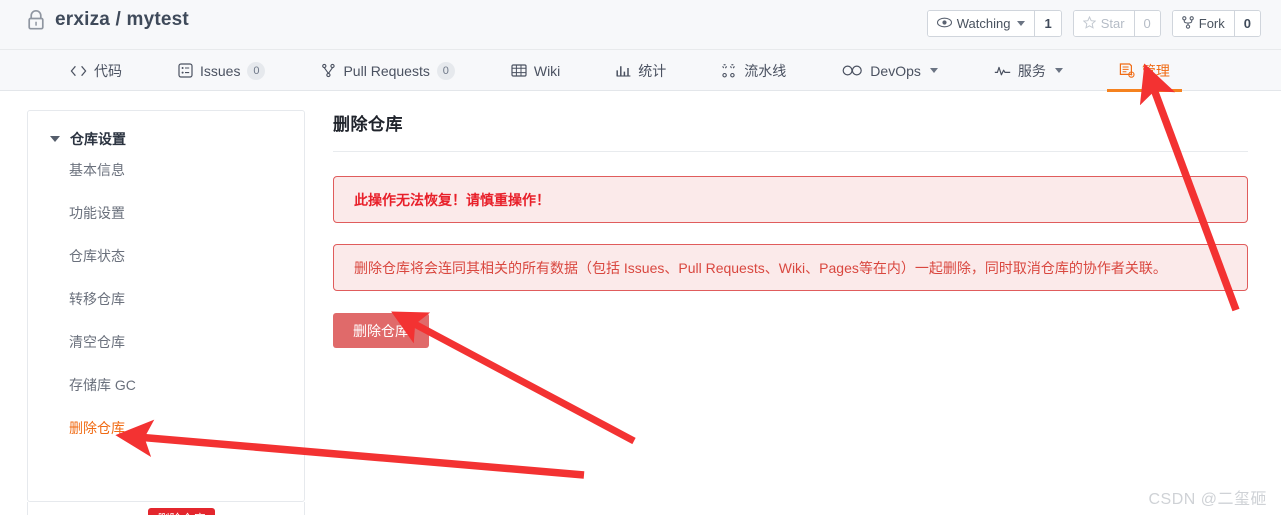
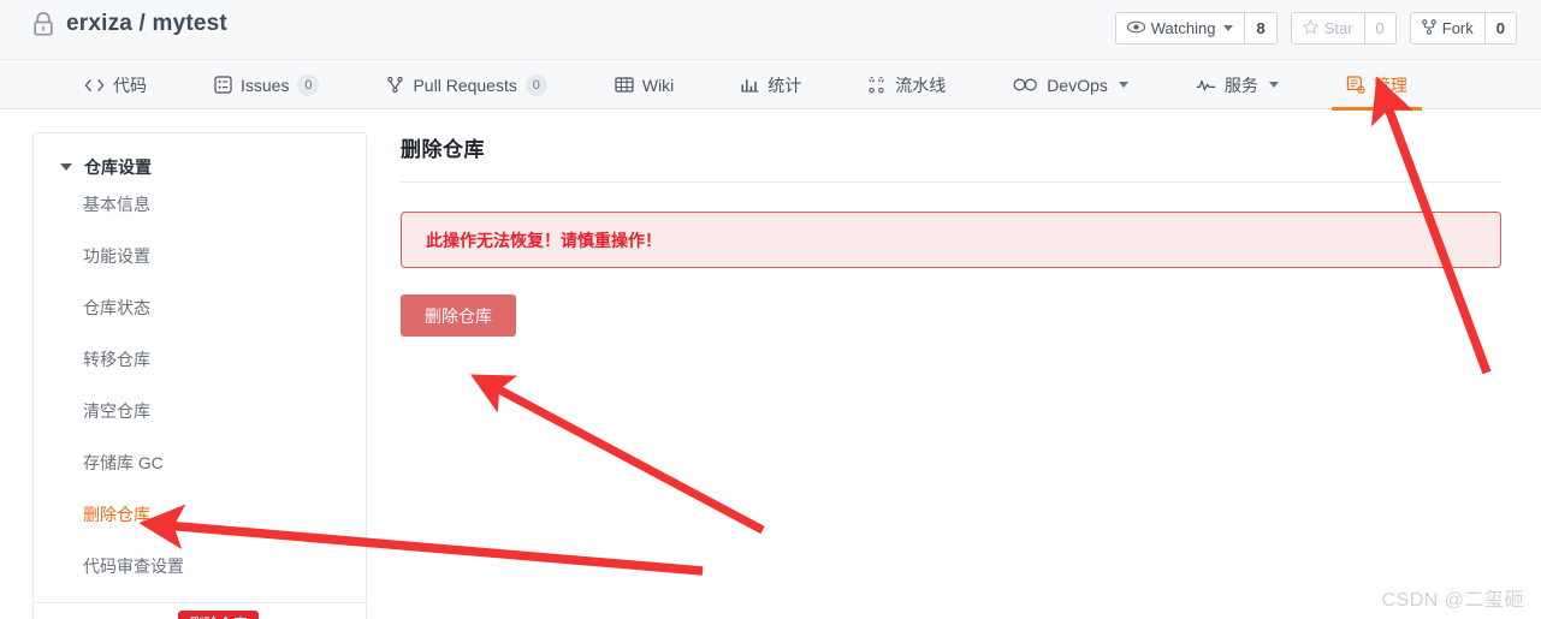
  erxiza / mytest
  Watching
- 1
+ 8
  Star
  0
  Fork
  0
  代码
  Issues
  0
  Pull Requests
  0
  Wiki
  统计
  流水线
  DevOps
  服务
  管理
  仓库设置
  基本信息
  功能设置
  仓库状态
  转移仓库
  清空仓库
  存储库 GC
  删除仓库
+ 代码审查设置
  删除仓库
  此操作无法恢复！请慎重操作！
- 删除仓库将会连同其相关的所有数据（包括 Issues、Pull Requests、Wiki、Pages等在内）一起删除，同时取消仓库的协作者关联。
  删除仓库
  CSDN @二玺砸
